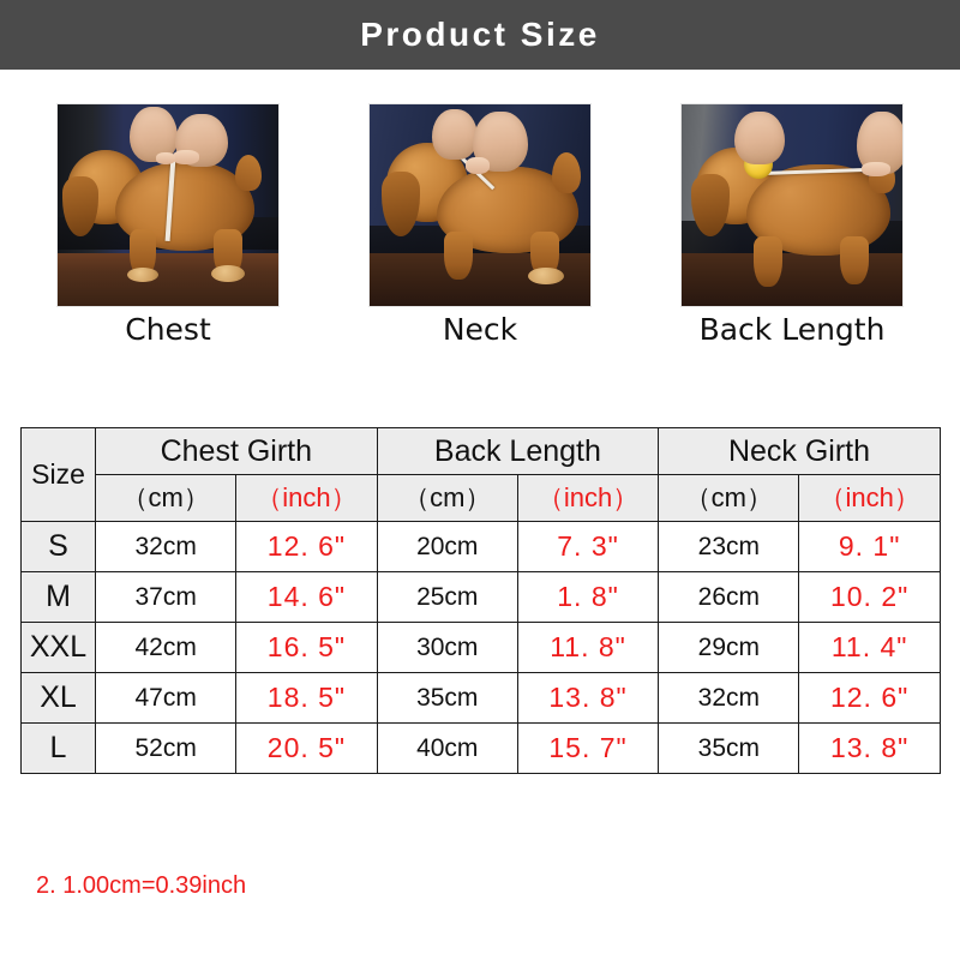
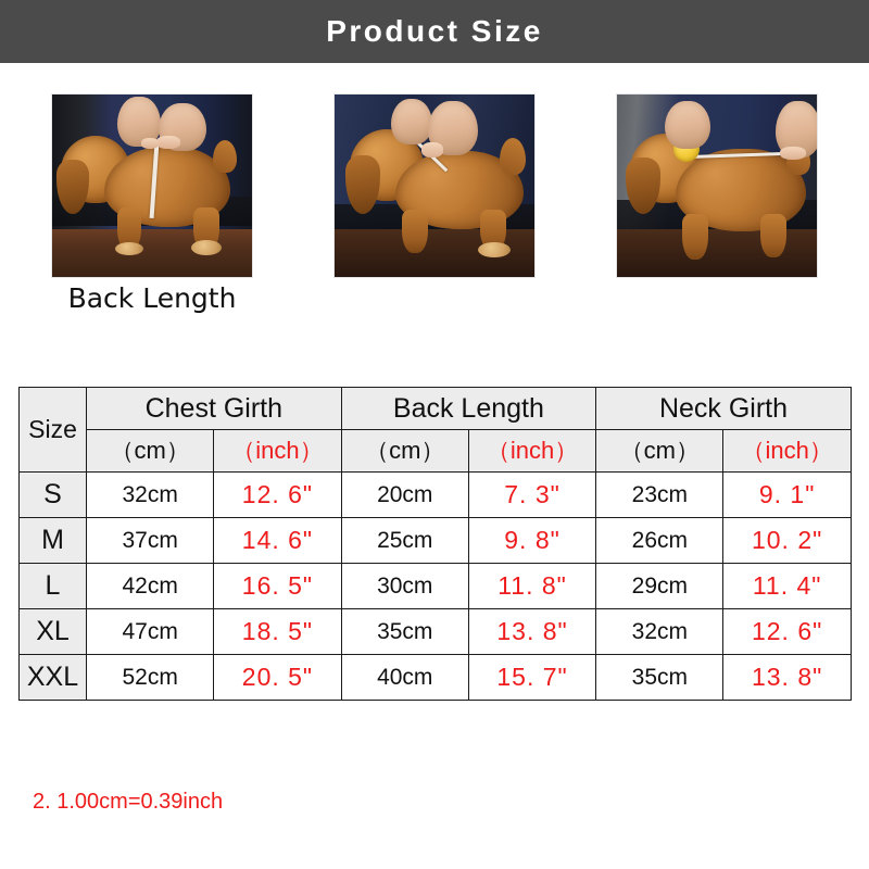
  Product Size
- Chest
- Neck
  Back Length
  Size	Chest Girth	Back Length	Neck Girth
  （cm）	（inch）	（cm）	（inch）	（cm）	（inch）
  S	32cm	12. 6"	20cm	7. 3"	23cm	9. 1"
- M	37cm	14. 6"	25cm	1. 8"	26cm	10. 2"
+ M	37cm	14. 6"	25cm	9. 8"	26cm	10. 2"
- XXL	42cm	16. 5"	30cm	11. 8"	29cm	11. 4"
+ L	42cm	16. 5"	30cm	11. 8"	29cm	11. 4"
  XL	47cm	18. 5"	35cm	13. 8"	32cm	12. 6"
- L	52cm	20. 5"	40cm	15. 7"	35cm	13. 8"
+ XXL	52cm	20. 5"	40cm	15. 7"	35cm	13. 8"
  2. 1.00cm=0.39inch
